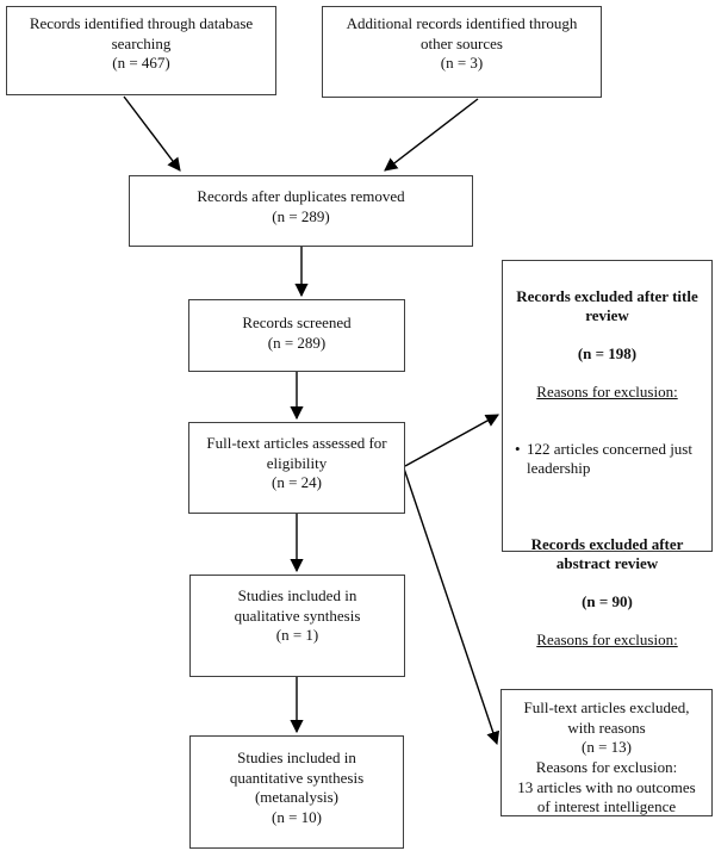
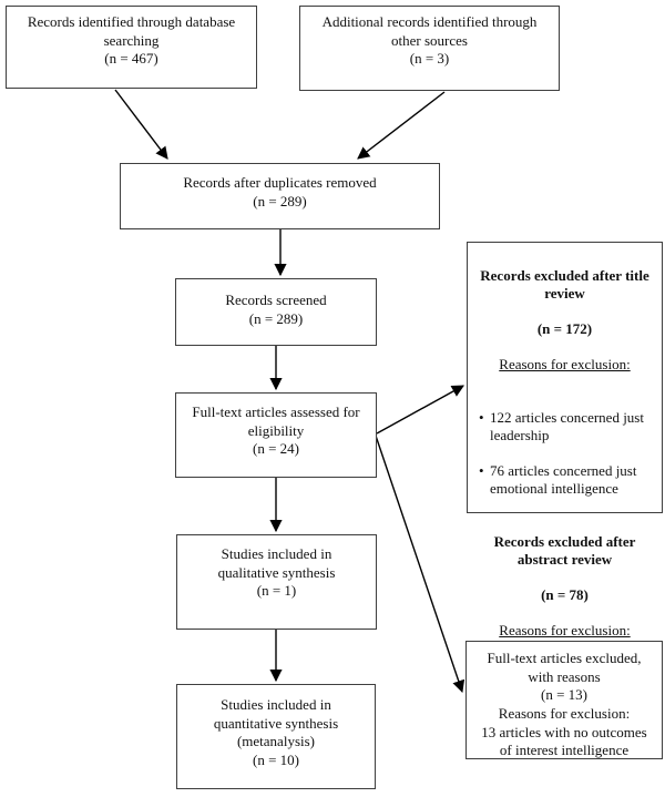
  Records identified through database
  searching
  (n = 467)
  Additional records identified through
  other sources
  (n = 3)
  Records after duplicates removed
  (n = 289)
  Records screened
  (n = 289)
  Full-text articles assessed for
  eligibility
  (n = 24)
  Studies included in
  qualitative synthesis
  (n = 1)
  Studies included in
  quantitative synthesis
  (metanalysis)
  (n = 10)
  Records excluded after title
  review
- (n = 198)
+ (n = 172)
  Reasons for exclusion:
  122 articles concerned just
  leadership
+ 76 articles concerned just
+ emotional intelligence
  Records excluded after
  abstract review
- (n = 90)
+ (n = 78)
  Reasons for exclusion:
  Full-text articles excluded,
  with reasons
  (n = 13)
  Reasons for exclusion:
  13 articles with no outcomes
  of interest intelligence
